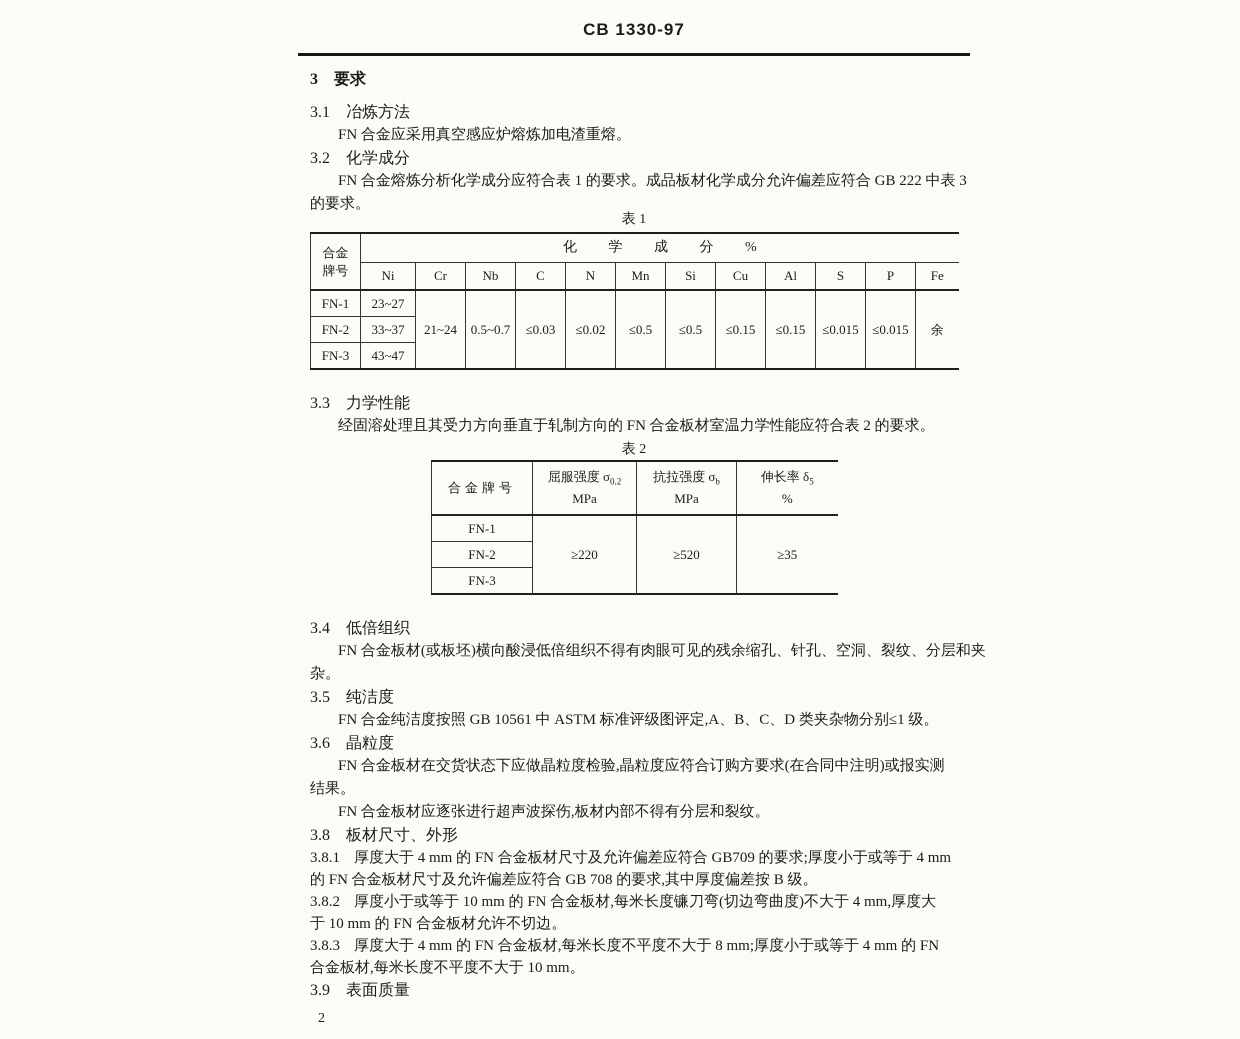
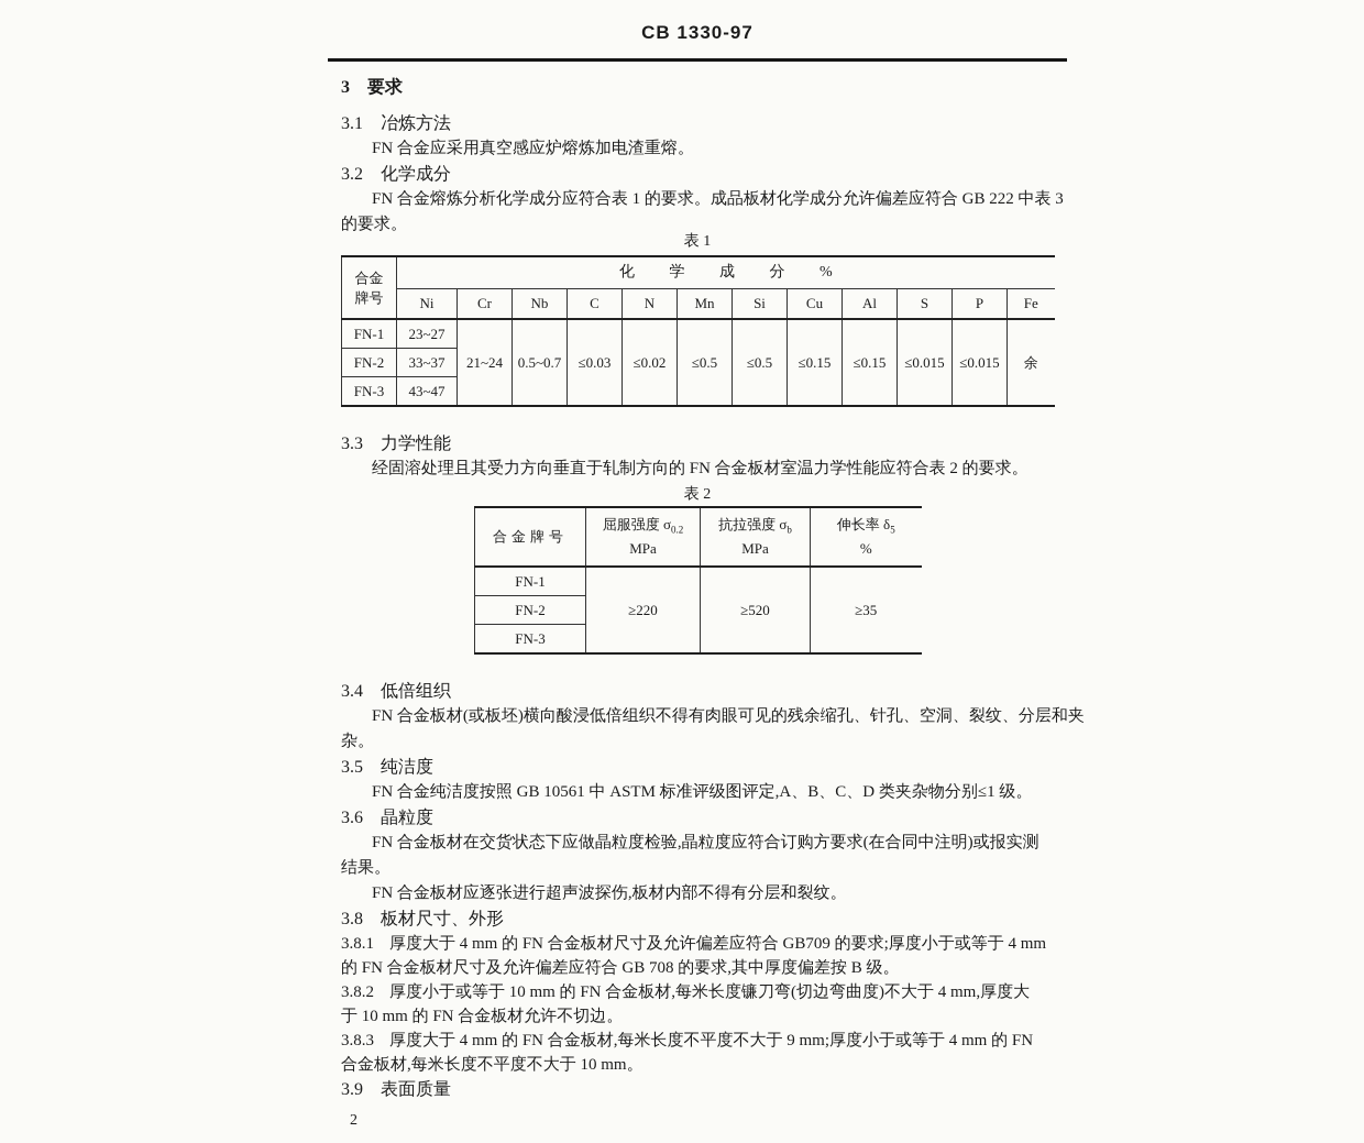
  CB 1330-97
  3 要求
  3.1 冶炼方法
  FN 合金应采用真空感应炉熔炼加电渣重熔。
  3.2 化学成分
  FN 合金熔炼分析化学成分应符合表 1 的要求。成品板材化学成分允许偏差应符合 GB 222 中表 3
  的要求。
  表 1
  合金 牌号	化 学 成 分 %
  Ni	Cr	Nb	C	N	Mn	Si	Cu	Al	S	P	Fe
  FN-1	23~27	21~24	0.5~0.7	≤0.03	≤0.02	≤0.5	≤0.5	≤0.15	≤0.15	≤0.015	≤0.015	余
  FN-2	33~37
  FN-3	43~47
  3.3 力学性能
  经固溶处理且其受力方向垂直于轧制方向的 FN 合金板材室温力学性能应符合表 2 的要求。
  表 2
  合金牌号	屈服强度 σ0.2 MPa	抗拉强度 σb MPa	伸长率 δ5 %
  FN-1	≥220	≥520	≥35
  FN-2
  FN-3
  3.4 低倍组织
  FN 合金板材(或板坯)横向酸浸低倍组织不得有肉眼可见的残余缩孔、针孔、空洞、裂纹、分层和夹
  杂。
  3.5 纯洁度
  FN 合金纯洁度按照 GB 10561 中 ASTM 标准评级图评定,A、B、C、D 类夹杂物分别≤1 级。
  3.6 晶粒度
  FN 合金板材在交货状态下应做晶粒度检验,晶粒度应符合订购方要求(在合同中注明)或报实测
  结果。
  FN 合金板材应逐张进行超声波探伤,板材内部不得有分层和裂纹。
  3.8 板材尺寸、外形
  3.8.1 厚度大于 4 mm 的 FN 合金板材尺寸及允许偏差应符合 GB709 的要求;厚度小于或等于 4 mm
  的 FN 合金板材尺寸及允许偏差应符合 GB 708 的要求,其中厚度偏差按 B 级。
  3.8.2 厚度小于或等于 10 mm 的 FN 合金板材,每米长度镰刀弯(切边弯曲度)不大于 4 mm,厚度大
  于 10 mm 的 FN 合金板材允许不切边。
- 3.8.3 厚度大于 4 mm 的 FN 合金板材,每米长度不平度不大于 8 mm;厚度小于或等于 4 mm 的 FN
+ 3.8.3 厚度大于 4 mm 的 FN 合金板材,每米长度不平度不大于 9 mm;厚度小于或等于 4 mm 的 FN
  合金板材,每米长度不平度不大于 10 mm。
  3.9 表面质量
  2
